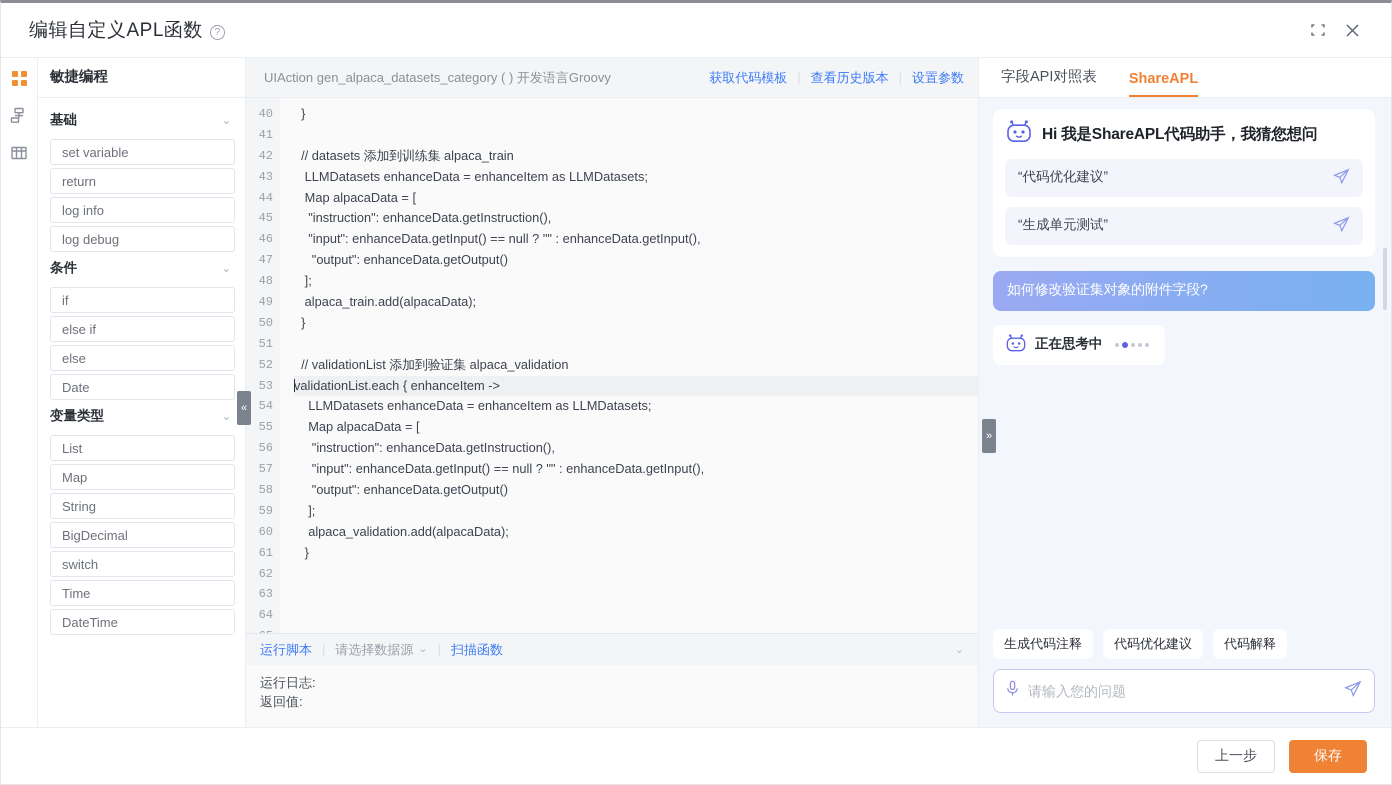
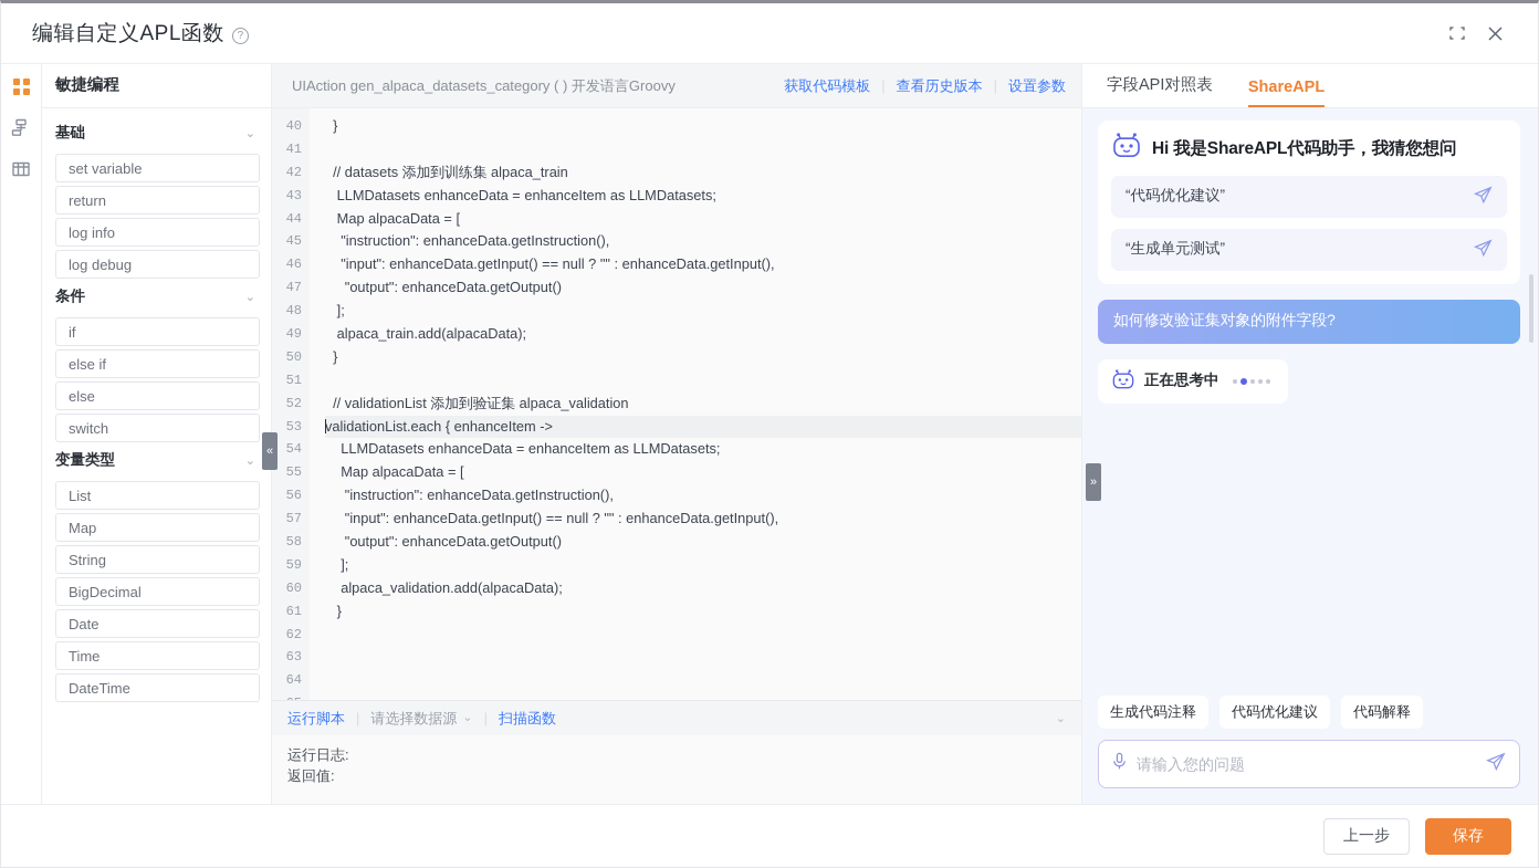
  编辑自定义APL函数
  ?
  敏捷编程
  基础
  ⌄
  set variable
  return
  log info
  log debug
  条件
  ⌄
  if
  else if
  else
- Date
+ switch
  变量类型
  ⌄
  List
  Map
  String
  BigDecimal
- switch
+ Date
  Time
  DateTime
  «
  »
  UIAction gen_alpaca_datasets_category ( ) 开发语言Groovy
  获取代码模板
  查看历史版本
  |
  设置参数
  40
  41
  42
  43
  44
  45
  46
  47
  48
  49
  50
  51
  52
  53
  54
  55
  56
  57
  58
  59
  60
  61
  62
  63
  64
  }
  // datasets 添加到训练集 alpaca_train
  LLMDatasets enhanceData = enhanceItem as LLMDatasets;
  Map alpacaData = [
  "instruction": enhanceData.getInstruction(),
  "input": enhanceData.getInput() == null ? "" : enhanceData.getInput(),
  "output": enhanceData.getOutput()
  ];
  alpaca_train.add(alpacaData);
  }
  // validationList 添加到验证集 alpaca_validation
  validationList.each { enhanceItem ->
  LLMDatasets enhanceData = enhanceItem as LLMDatasets;
  Map alpacaData = [
  "instruction": enhanceData.getInstruction(),
  "input": enhanceData.getInput() == null ? "" : enhanceData.getInput(),
  "output": enhanceData.getOutput()
  ];
  alpaca_validation.add(alpacaData);
  }
  运行脚本
  |
  请选择数据源
  ⌄
  |
  扫描函数
  ⌄
  运行日志:
  返回值:
  字段API对照表
  ShareAPL
  Hi 我是ShareAPL代码助手，我猜您想问
  “代码优化建议”
  “生成单元测试”
  如何修改验证集对象的附件字段?
  正在思考中
  生成代码注释
  代码优化建议
  代码解释
  请输入您的问题
  上一步
  保存
